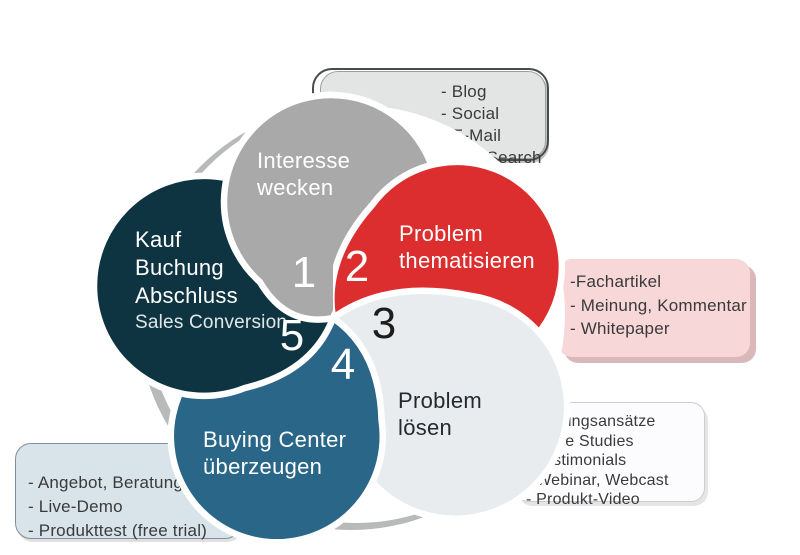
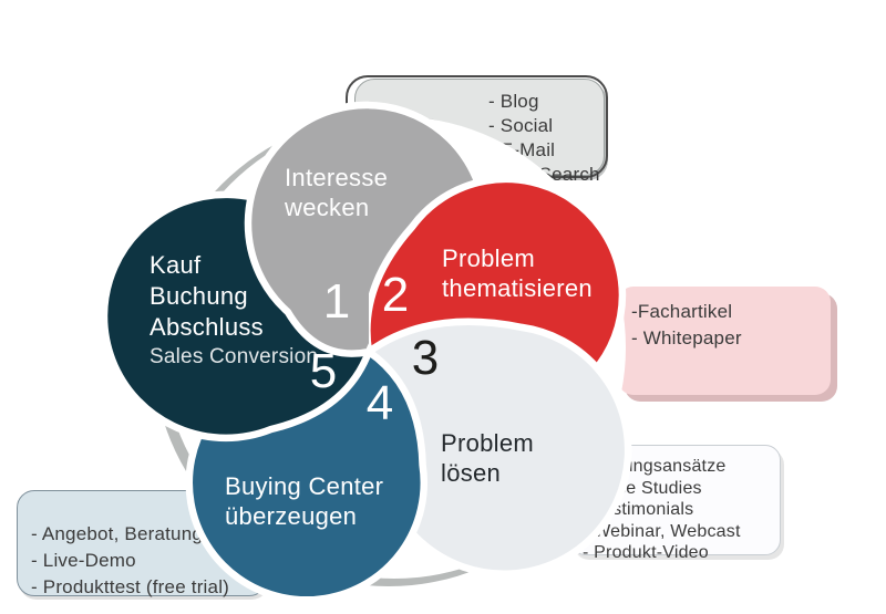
  - Blog
  - Social
  -Mail
  -Fachartikel
- - Meinung, Kommentar
  - Whitepaper
  stimonials
  ebinar, Webcast
  - Produkt-Video
  - Angebot, Beratun
  - Live-Demo
  - Produkttest (free trial)
  Interesse
  wecken
  Problem
  thematisieren
  Problem
  lösen
  Buying Center
  überzeugen
  Kauf
  Buchung
  Abschluss
  Sales Conversion
  1
  2
  3
  4
  5
